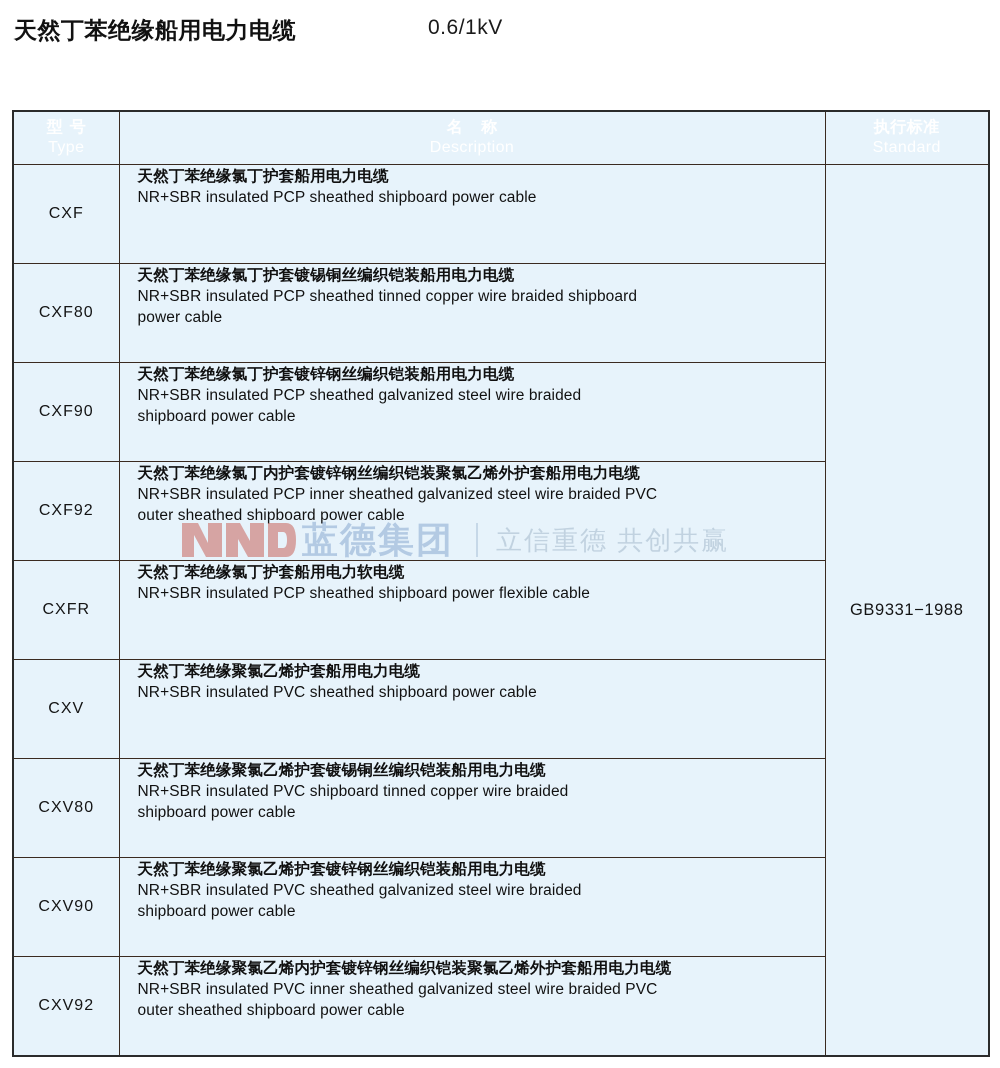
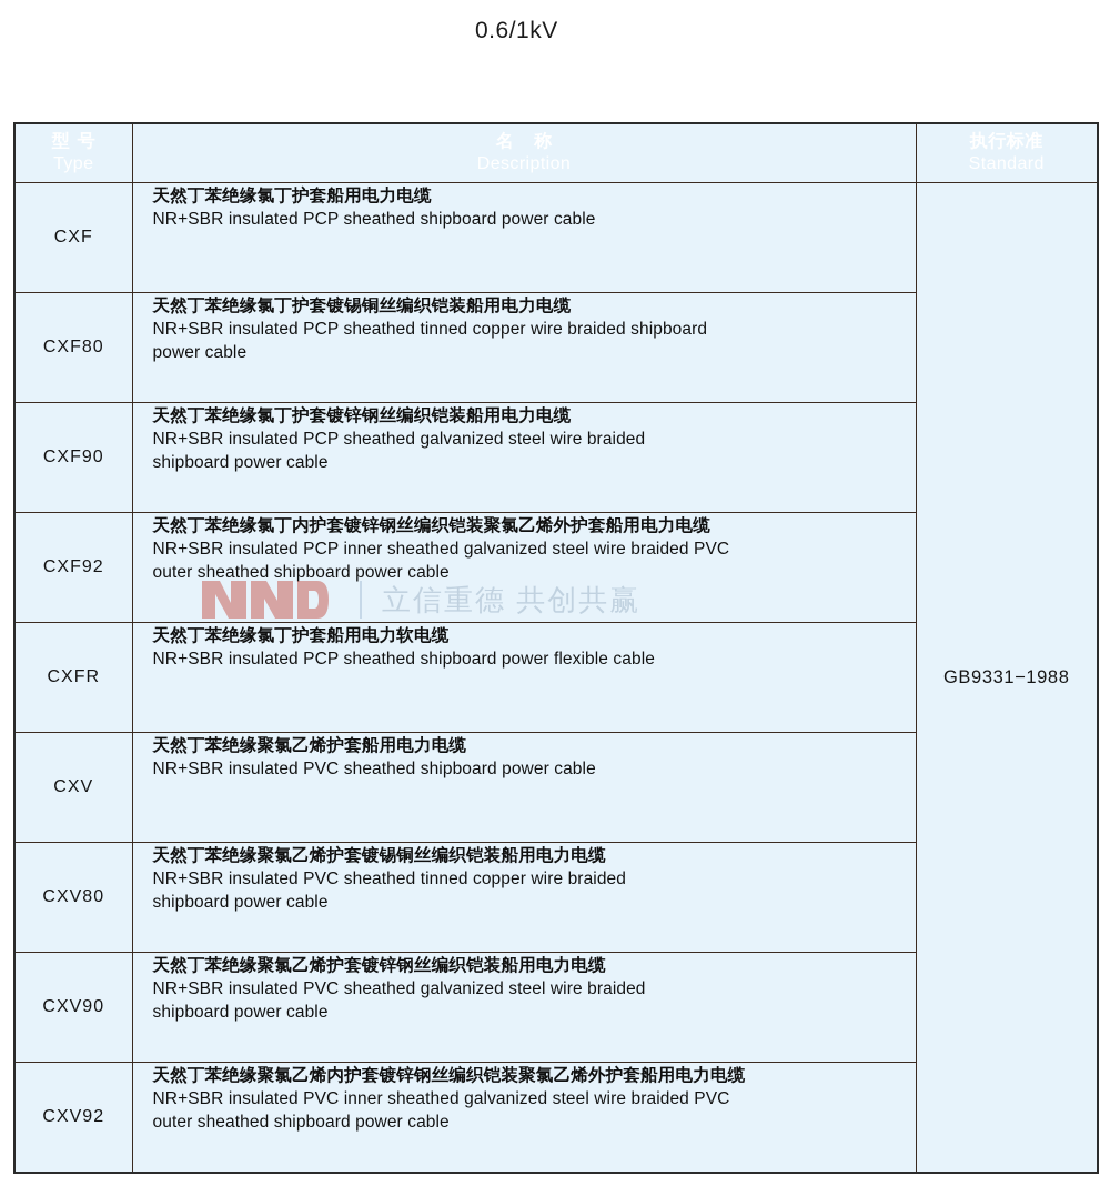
- 天然丁苯绝缘船用电力电缆
  0.6/1kV
  型号 Type	名 称 Description	执行标准 Standard
  CXF	天然丁苯绝缘氯丁护套船用电力电缆 NR+SBR insulated PCP sheathed shipboard power cable	GB9331−1988
  CXF80	天然丁苯绝缘氯丁护套镀锡铜丝编织铠装船用电力电缆 NR+SBR insulated PCP sheathed tinned copper wire braided shipboard power cable
  CXF90	天然丁苯绝缘氯丁护套镀锌钢丝编织铠装船用电力电缆 NR+SBR insulated PCP sheathed galvanized steel wire braided shipboard power cable
  CXF92	天然丁苯绝缘氯丁内护套镀锌钢丝编织铠装聚氯乙烯外护套船用电力电缆 NR+SBR insulated PCP inner sheathed galvanized steel wire braided PVC outer sheathed shipboard power cable
  CXFR	天然丁苯绝缘氯丁护套船用电力软电缆 NR+SBR insulated PCP sheathed shipboard power flexible cable
  CXV	天然丁苯绝缘聚氯乙烯护套船用电力电缆 NR+SBR insulated PVC sheathed shipboard power cable
- CXV80	天然丁苯绝缘聚氯乙烯护套镀锡铜丝编织铠装船用电力电缆 NR+SBR insulated PVC shipboard tinned copper wire braided shipboard power cable
+ CXV80	天然丁苯绝缘聚氯乙烯护套镀锡铜丝编织铠装船用电力电缆 NR+SBR insulated PVC sheathed tinned copper wire braided shipboard power cable
  CXV90	天然丁苯绝缘聚氯乙烯护套镀锌钢丝编织铠装船用电力电缆 NR+SBR insulated PVC sheathed galvanized steel wire braided shipboard power cable
  CXV92	天然丁苯绝缘聚氯乙烯内护套镀锌钢丝编织铠装聚氯乙烯外护套船用电力电缆 NR+SBR insulated PVC inner sheathed galvanized steel wire braided PVC outer sheathed shipboard power cable
- 蓝德集团
  立信重德 共创共赢
